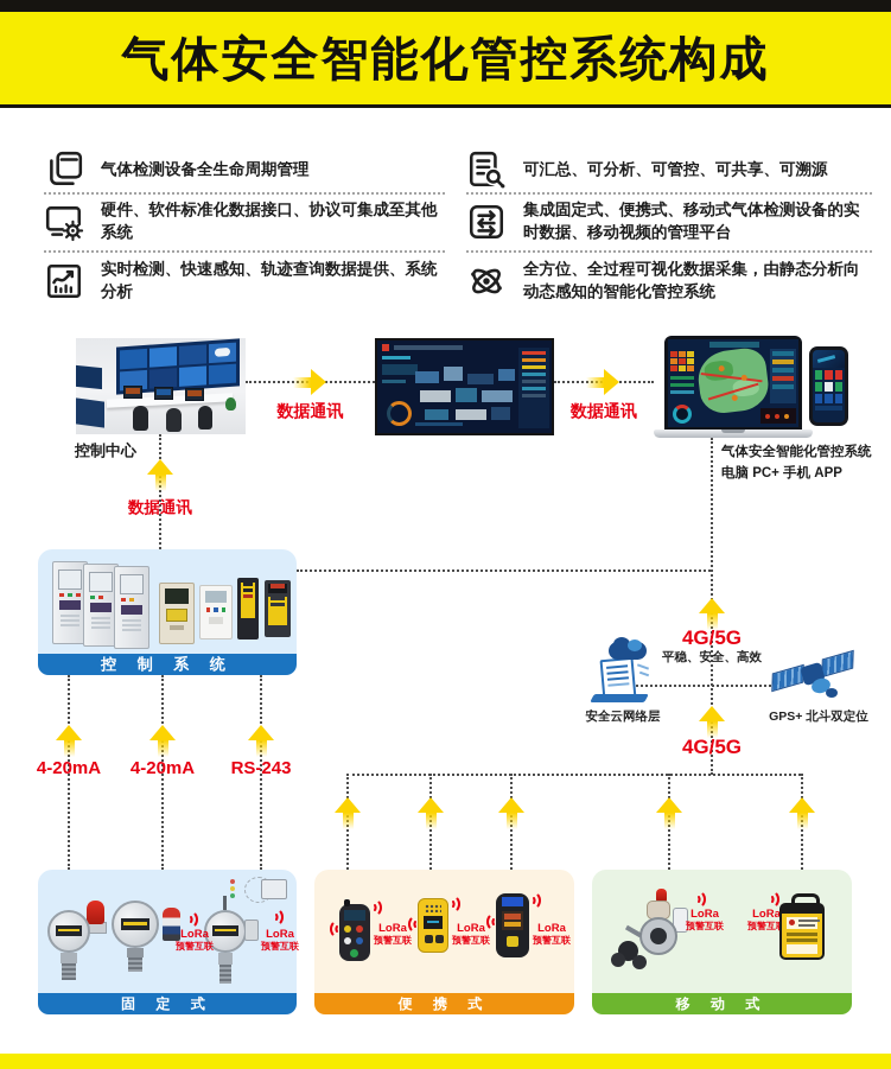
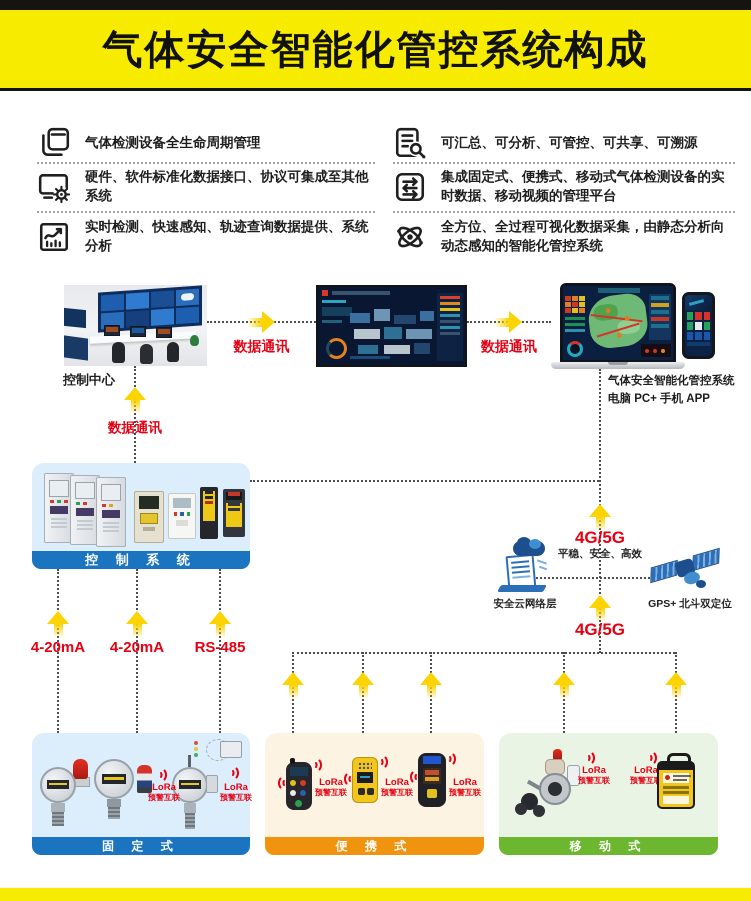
  气体安全智能化管控系统构成
  气体检测设备全生命周期管理
  硬件、软件标准化数据接口、协议可集成至其他系统
  实时检测、快速感知、轨迹查询数据提供、系统分析
  可汇总、可分析、可管控、可共享、可溯源
  集成固定式、便携式、移动式气体检测设备的实时数据、移动视频的管理平台
  全方位、全过程可视化数据采集，由静态分析向动态感知的智能化管控系统
  控制中心
  数据通讯
  数据通讯
  气体安全智能化管控系统
  电脑 PC+ 手机 APP
  数据通讯
  控 制 系 统
  4G/5G
  平稳、安全、高效
  安全云网络层
  GPS+ 北斗双定位
  4G/5G
  4-20mA
  4-20mA
- RS-243
+ RS-485
  LoRa
  预警互联
  LoRa
  预警互联
  固 定 式
  LoRa
  预警互联
  LoRa
  预警互联
  LoRa
  预警互联
  便 携 式
  LoRa
  预警互联
  LoRa
  预警互
  移 动 式
